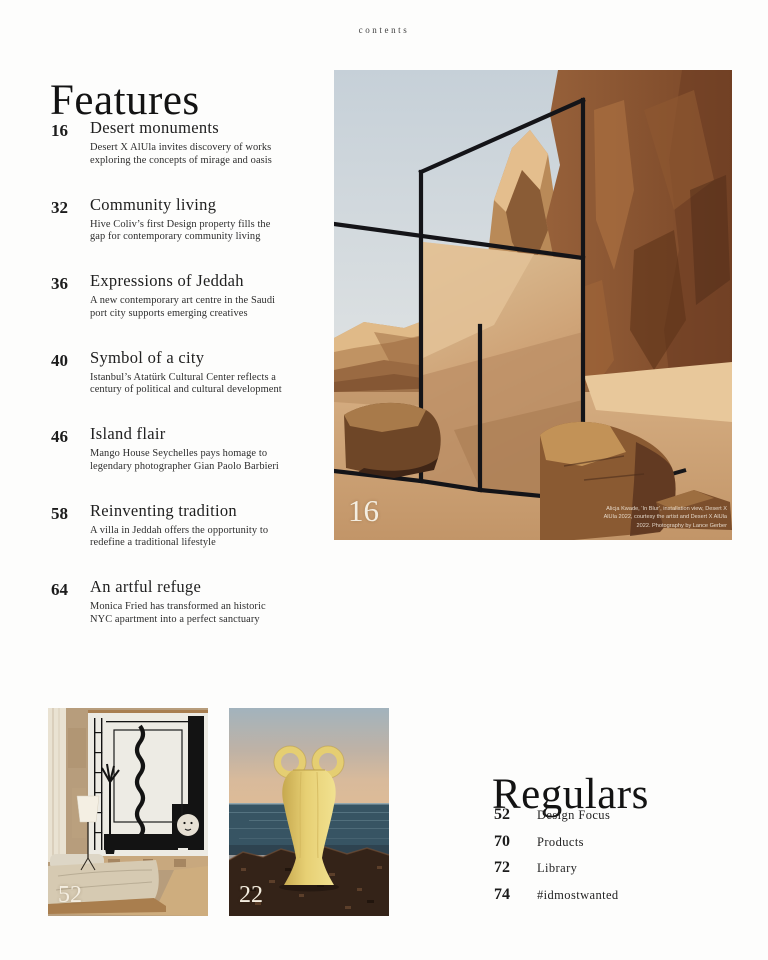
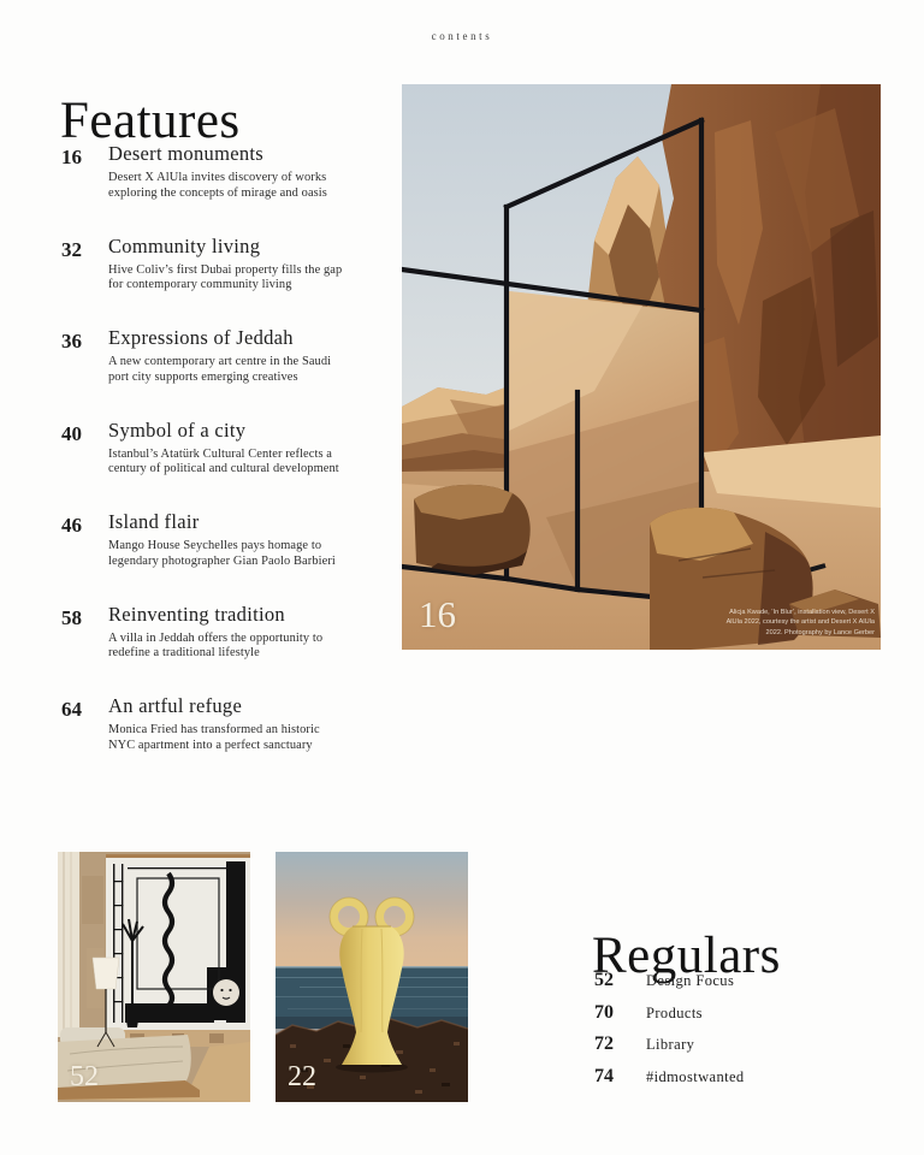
  contents
  Features
  16
  Desert monuments
  Desert X AlUla invites discovery of works exploring the concepts of mirage and oasis
  32
  Community living
- Hive Coliv’s first Design property fills the gap for contemporary community living
+ Hive Coliv’s first Dubai property fills the gap for contemporary community living
  36
  Expressions of Jeddah
  A new contemporary art centre in the Saudi port city supports emerging creatives
  40
  Symbol of a city
  Istanbul’s Atatürk Cultural Center reflects a century of political and cultural development
  46
  Island flair
  Mango House Seychelles pays homage to legendary photographer Gian Paolo Barbieri
  58
  Reinventing tradition
  A villa in Jeddah offers the opportunity to redefine a traditional lifestyle
  64
  An artful refuge
  Monica Fried has transformed an historic NYC apartment into a perfect sanctuary
  16
  52
  22
  Regulars
  52
  Design Focus
  70
  Products
  72
  Library
  74
  #idmostwanted
